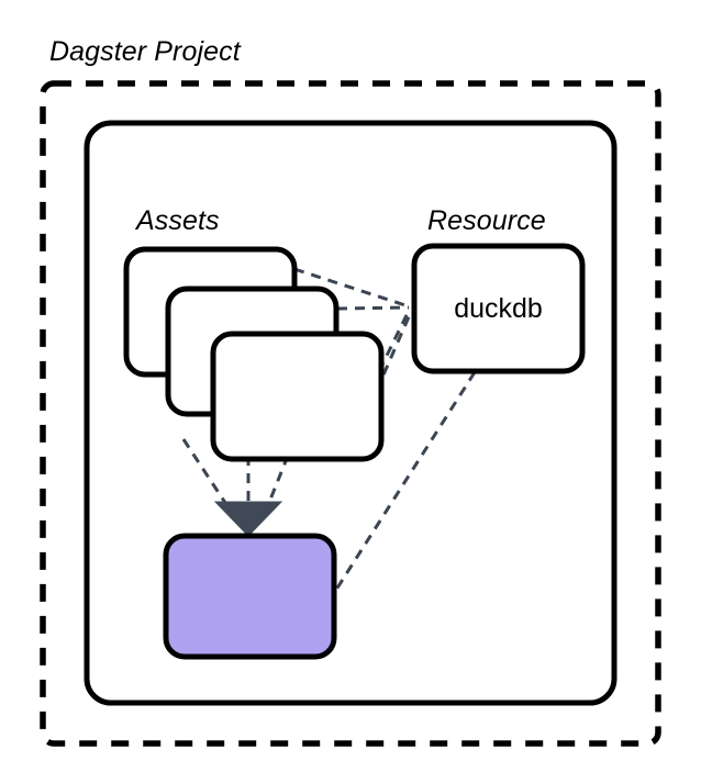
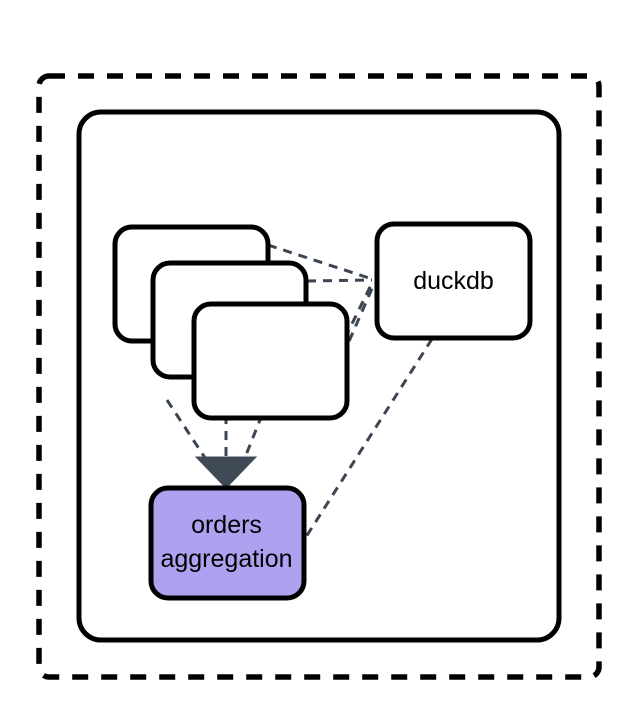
- Dagster Project
- Assets
- Resource
  duckdb
+ orders
+ aggregation
